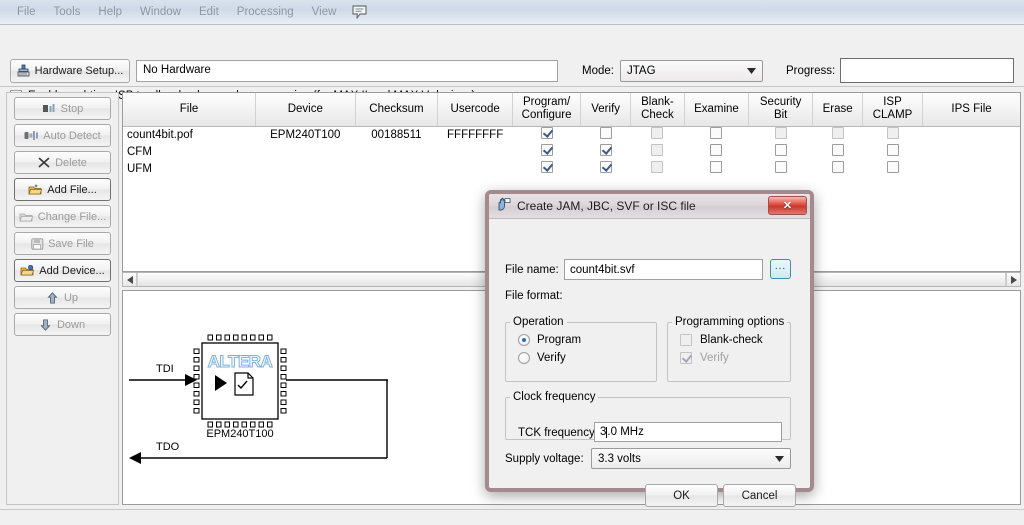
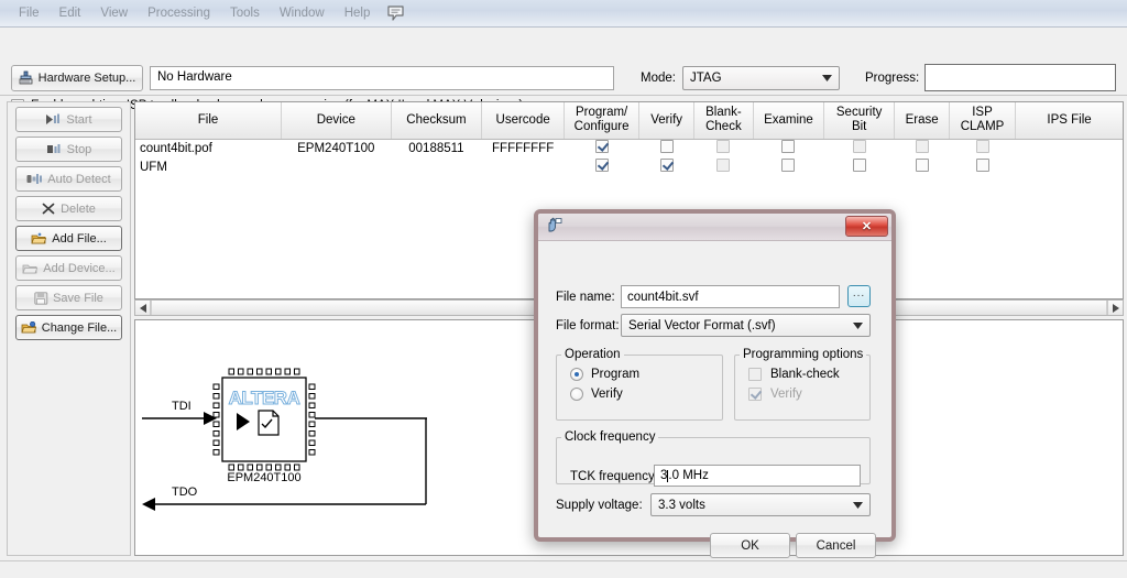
  File
- Tools
+ Edit
- Help
+ View
- Window
+ Processing
- Edit
+ Tools
- Processing
+ Window
- View
+ Help
  Hardware Setup...
  No Hardware
  Mode:
  JTAG
  Progress:
+ Start
  Stop
  Auto Detect
  Delete
  Add File...
- Change File...
+ Add Device...
  Save File
- Add Device...
+ Change File...
- Up
- Down
  File	Device	Checksum	Usercode	Program/ Configure	Verify	Blank- Check	Examine	Security Bit	Erase	ISP CLAMP	IPS File
  count4bit.pof	EPM240T100	00188511	FFFFFFFF
- CFM
  UFM
  ALTERA
  TDI
  TDO
  EPM240T100
- Create JAM, JBC, SVF or ISC file
  ✕
  File name:
  count4bit.svf
  ...
  File format:
+ Serial Vector Format (.svf)
  Operation
  Program
  Verify
  Programming options
  Blank-check
  Verify
  Clock frequency
  TCK frequency
  3
  .0 MHz
  Supply voltage:
  3.3 volts
  OK
  Cancel
